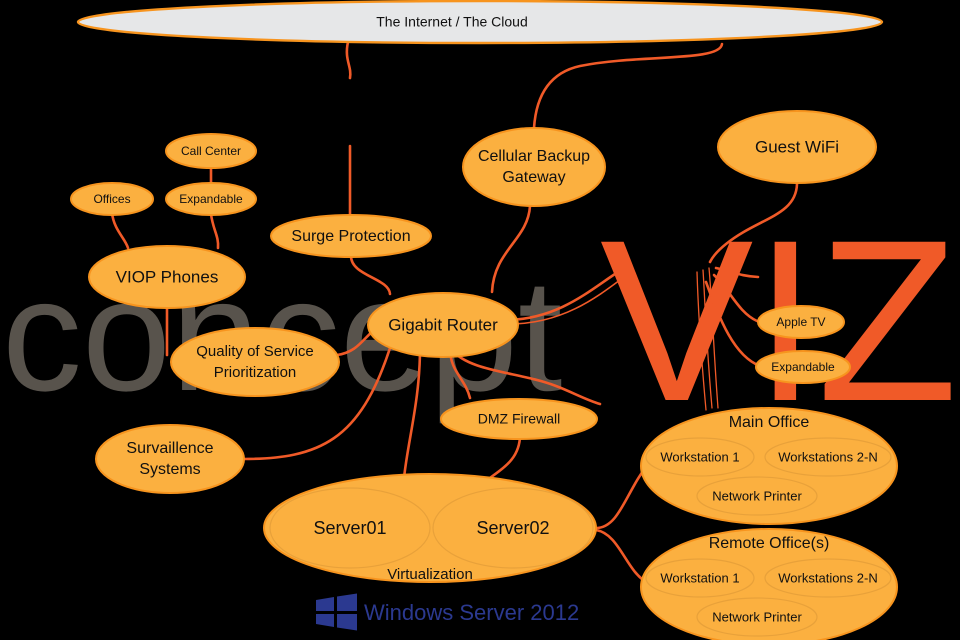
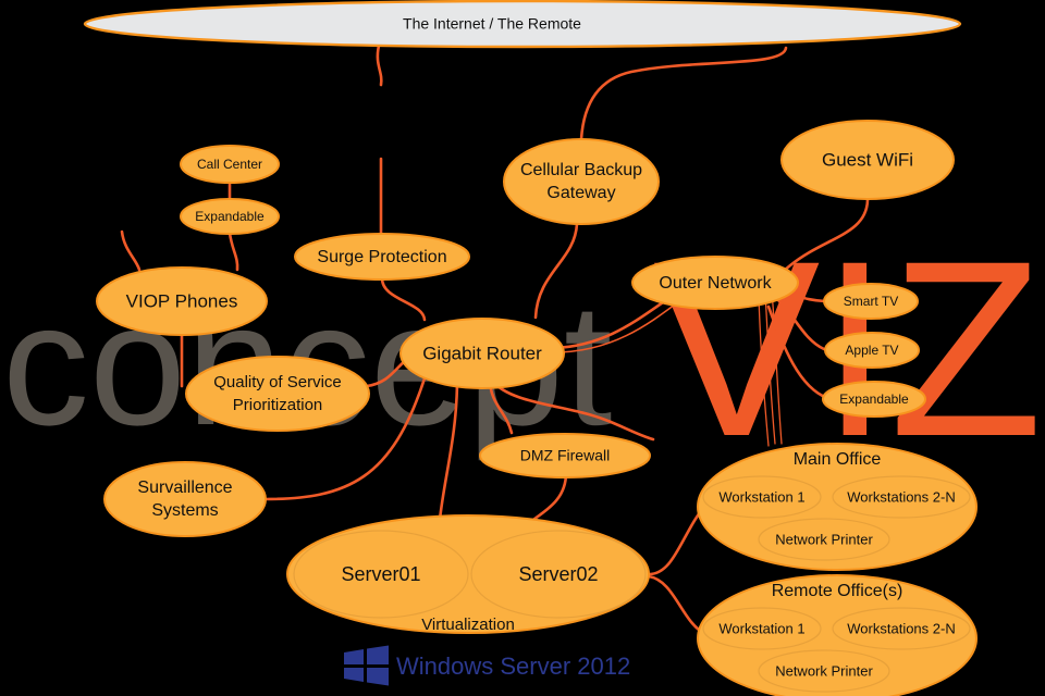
- The Internet / The Cloud
+ The Internet / The Remote
  Cellular Backup
  Gateway
  Guest WiFi
  Surge Protection
  Call Center
- Offices
  Expandable
  VIOP Phones
  Quality of Service
  Prioritization
  Gigabit Router
+ Outer Network
+ Smart TV
  Apple TV
  Expandable
  DMZ Firewall
  Survaillence
  Systems
  Server01
  Server02
  Virtualization
  Main Office
  Workstation 1
  Workstations 2-N
  Network Printer
  Remote Office(s)
  Workstation 1
  Workstations 2-N
  Network Printer
  Windows Server 2012
